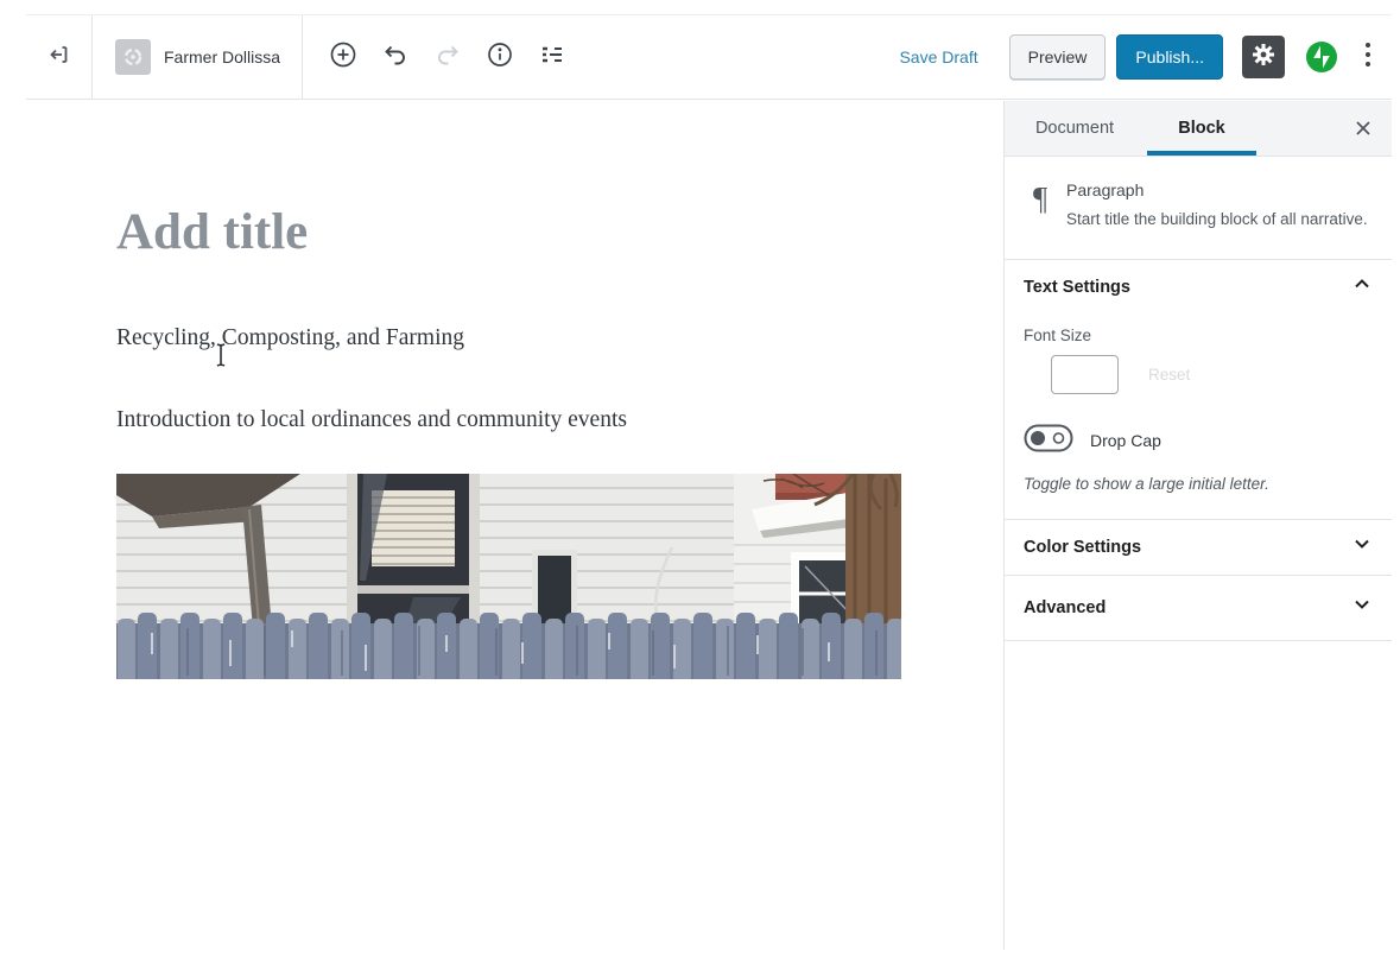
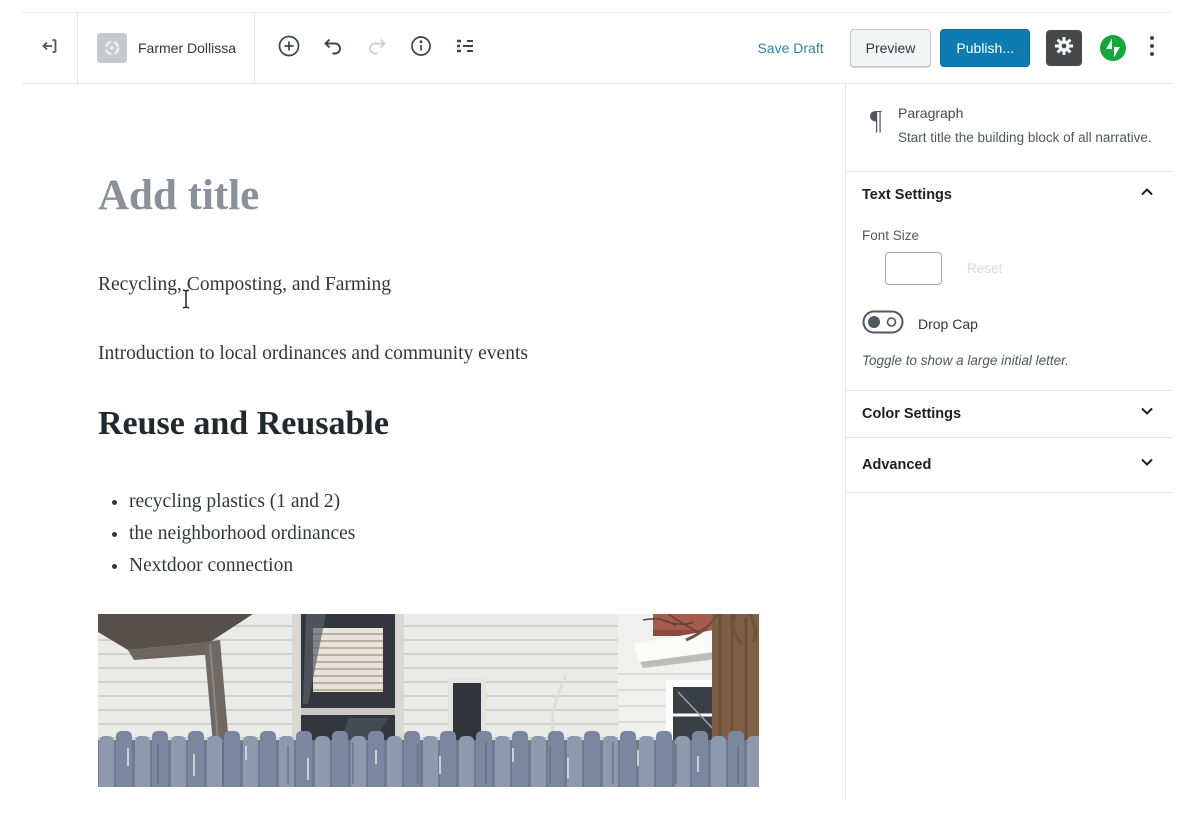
  Farmer Dollissa
  Save Draft
  Preview
  Publish...
- Document
- Block
  ¶
  Paragraph
  Start title the building block of all narrative.
  Text Settings
  Font Size
  Reset
  Drop Cap
  Toggle to show a large initial letter.
  Color Settings
  Advanced
  Add title
  Recycling, Composting, and Farming
  Introduction to local ordinances and community events
+ Reuse and Reusable
+ recycling plastics (1 and 2)
+ the neighborhood ordinances
+ Nextdoor connection
